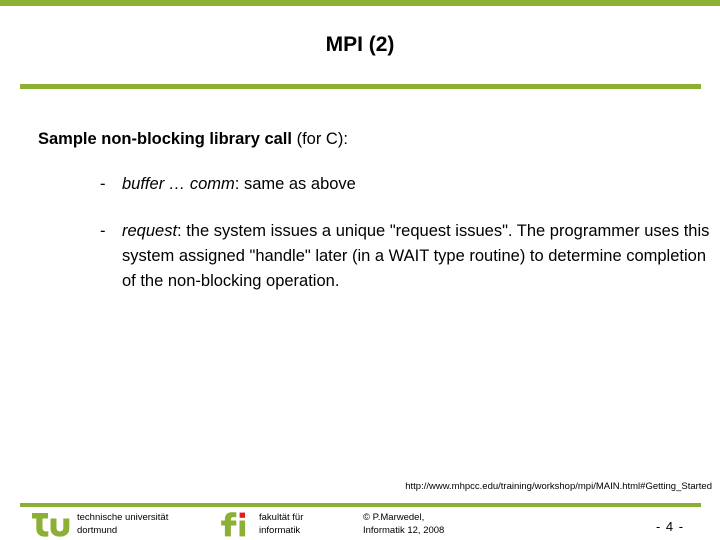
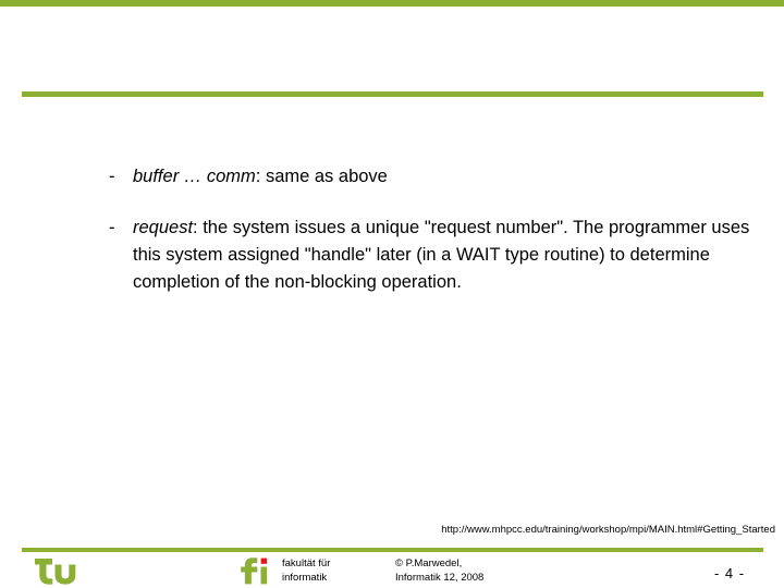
- MPI (2)
- Sample non-blocking library call (for C):
  -
  buffer … comm: same as above
  -
- request: the system issues a unique "request issues". The programmer uses this system assigned "handle" later (in a WAIT type routine) to determine completion of the non-blocking operation.
+ request: the system issues a unique "request number". The programmer uses this system assigned "handle" later (in a WAIT type routine) to determine completion of the non-blocking operation.
  http://www.mhpcc.edu/training/workshop/mpi/MAIN.html#Getting_Started
- technische universität
- dortmund
  fakultät für
  informatik
  © P.Marwedel,
  Informatik 12, 2008
  - 4 -
